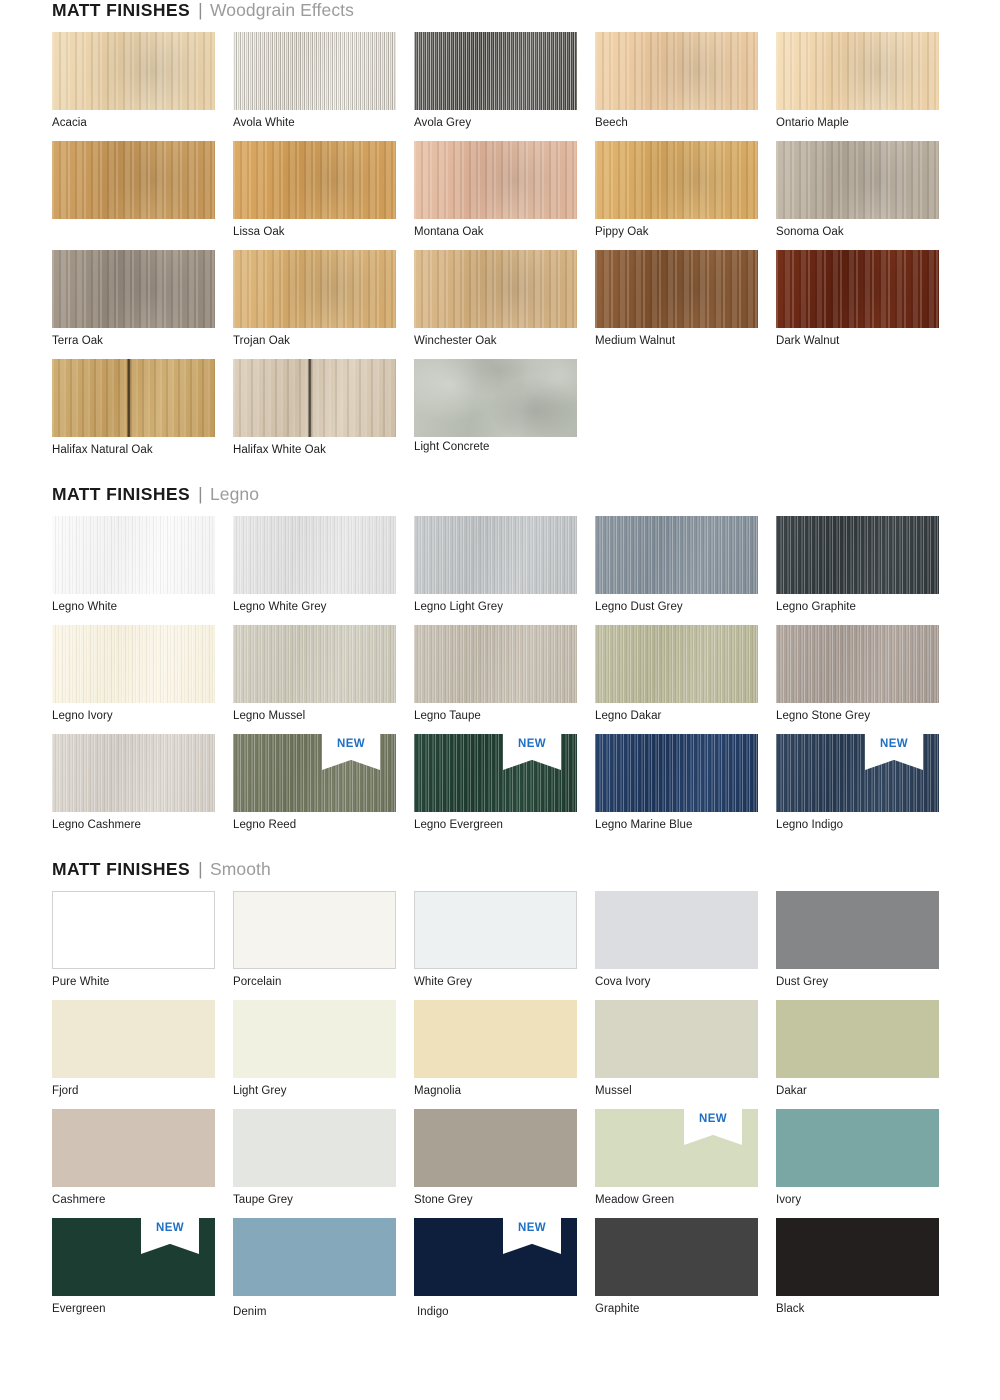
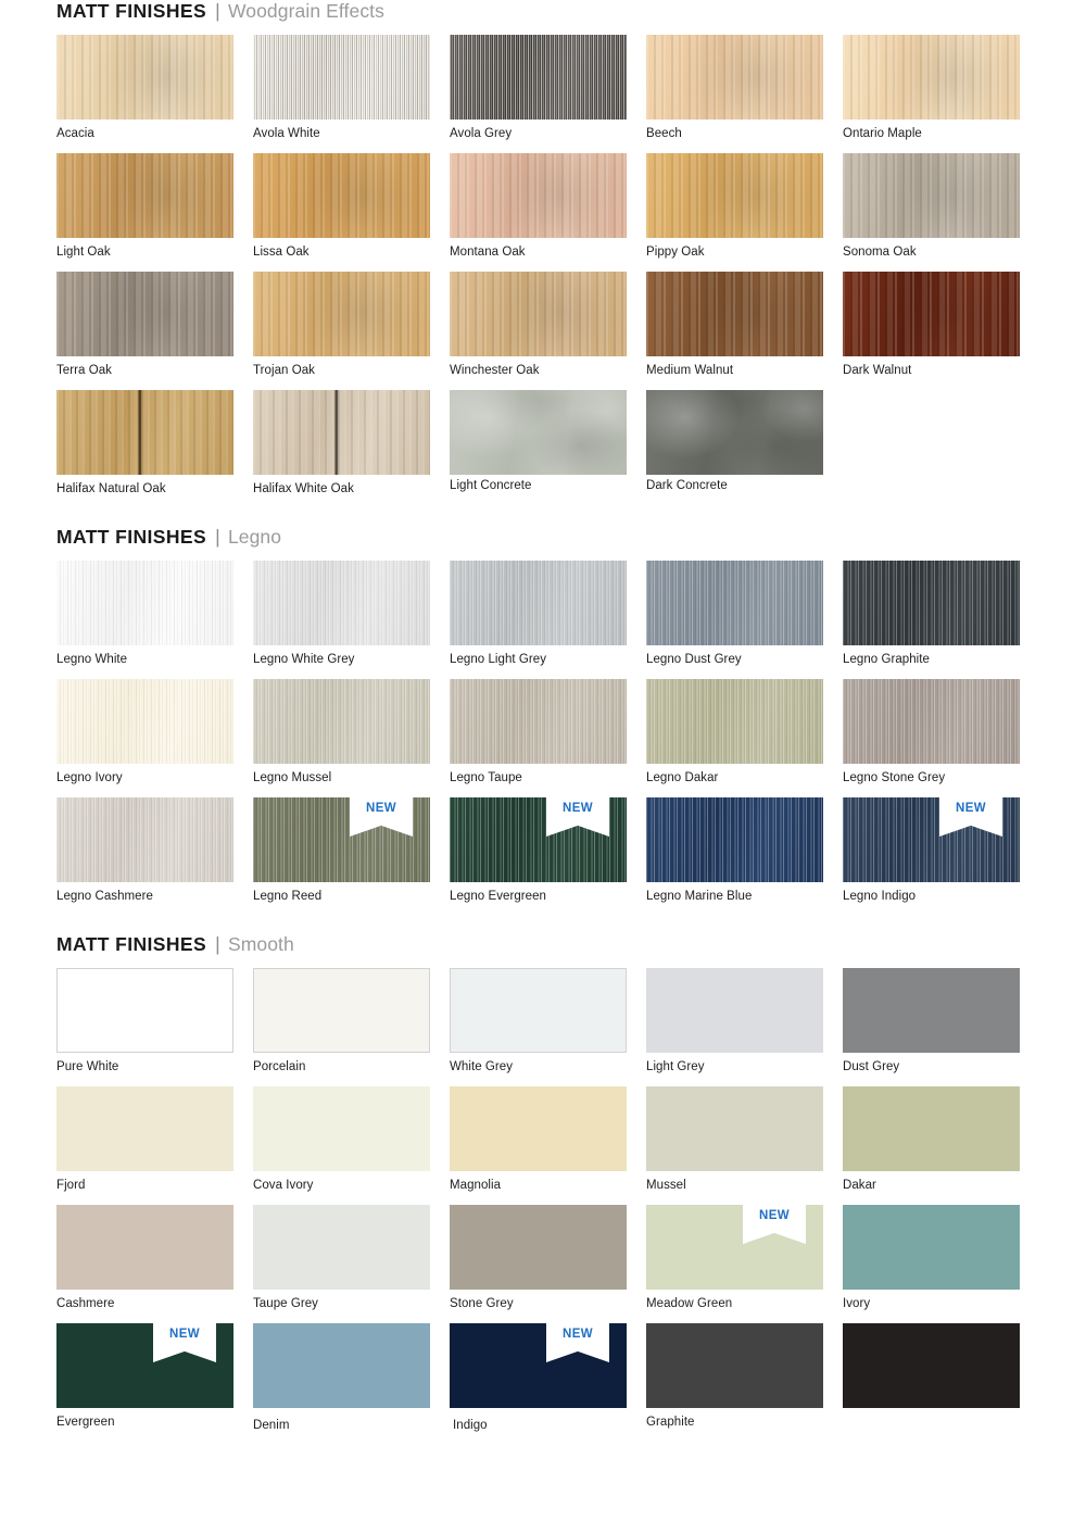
  MATT FINISHES
  |
  Woodgrain Effects
  Acacia
  Avola White
  Avola Grey
  Beech
  Ontario Maple
+ Light Oak
  Lissa Oak
  Montana Oak
  Pippy Oak
  Sonoma Oak
  Terra Oak
  Trojan Oak
  Winchester Oak
  Medium Walnut
  Dark Walnut
  Halifax Natural Oak
  Halifax White Oak
  Light Concrete
+ Dark Concrete
  MATT FINISHES
  |
  Legno
  Legno White
  Legno White Grey
  Legno Light Grey
  Legno Dust Grey
  Legno Graphite
  Legno Ivory
  Legno Mussel
  Legno Taupe
  Legno Dakar
  Legno Stone Grey
  Legno Cashmere
  NEW
  Legno Reed
  NEW
  Legno Evergreen
  Legno Marine Blue
  NEW
  Legno Indigo
  MATT FINISHES
  |
  Smooth
  Pure White
  Porcelain
  White Grey
- Cova Ivory
+ Light Grey
  Dust Grey
  Fjord
- Light Grey
+ Cova Ivory
  Magnolia
  Mussel
  Dakar
  Cashmere
  Taupe Grey
  Stone Grey
  NEW
  Meadow Green
  Ivory
  NEW
  Evergreen
  Denim
  NEW
  Indigo
  Graphite
- Black
